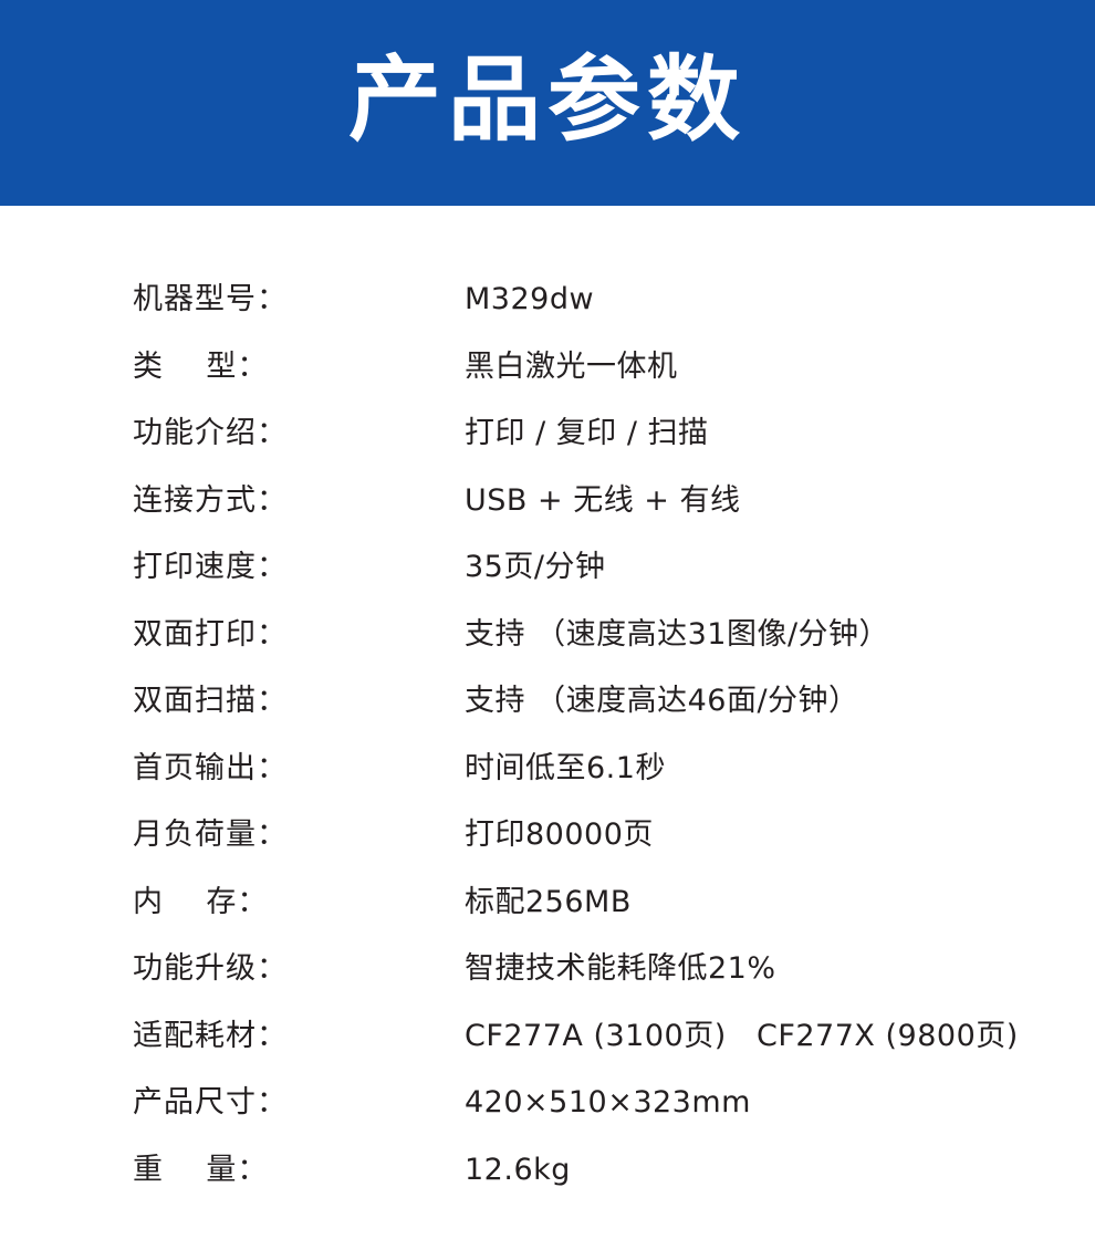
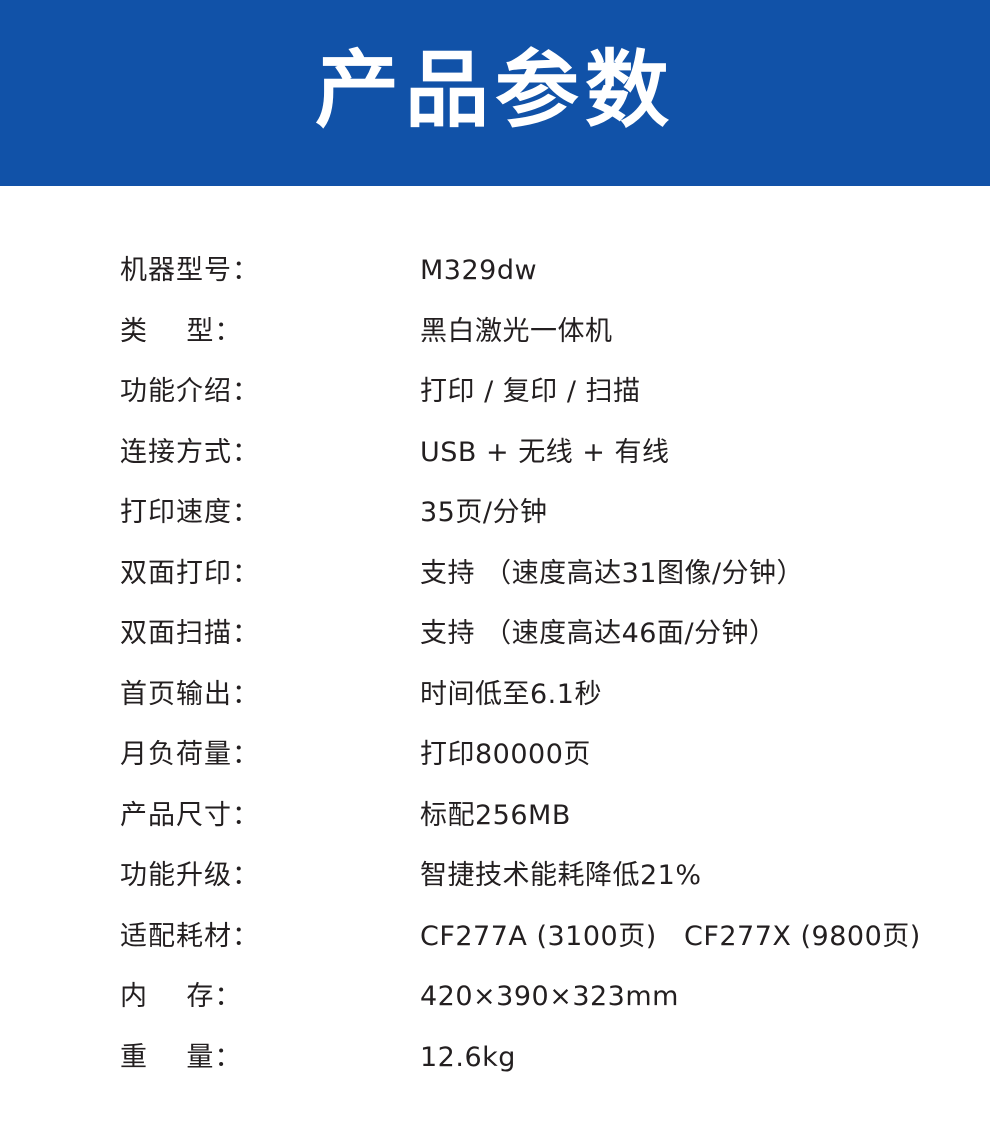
  产品参数
  机器型号：
  M329dw
  类 型：
  黑白激光一体机
  功能介绍：
  打印 / 复印 / 扫描
  连接方式：
  USB + 无线 + 有线
  打印速度：
  35页/分钟
  双面打印：
  支持 （速度高达31图像/分钟）
  双面扫描：
  支持 （速度高达46面/分钟）
  首页输出：
  时间低至6.1秒
  月负荷量：
  打印80000页
- 内 存：
+ 产品尺寸：
  标配256MB
  功能升级：
  智捷技术能耗降低21%
  适配耗材：
  CF277A (3100页) CF277X (9800页)
- 产品尺寸：
+ 内 存：
- 420×510×323mm
+ 420×390×323mm
  重 量：
  12.6kg
